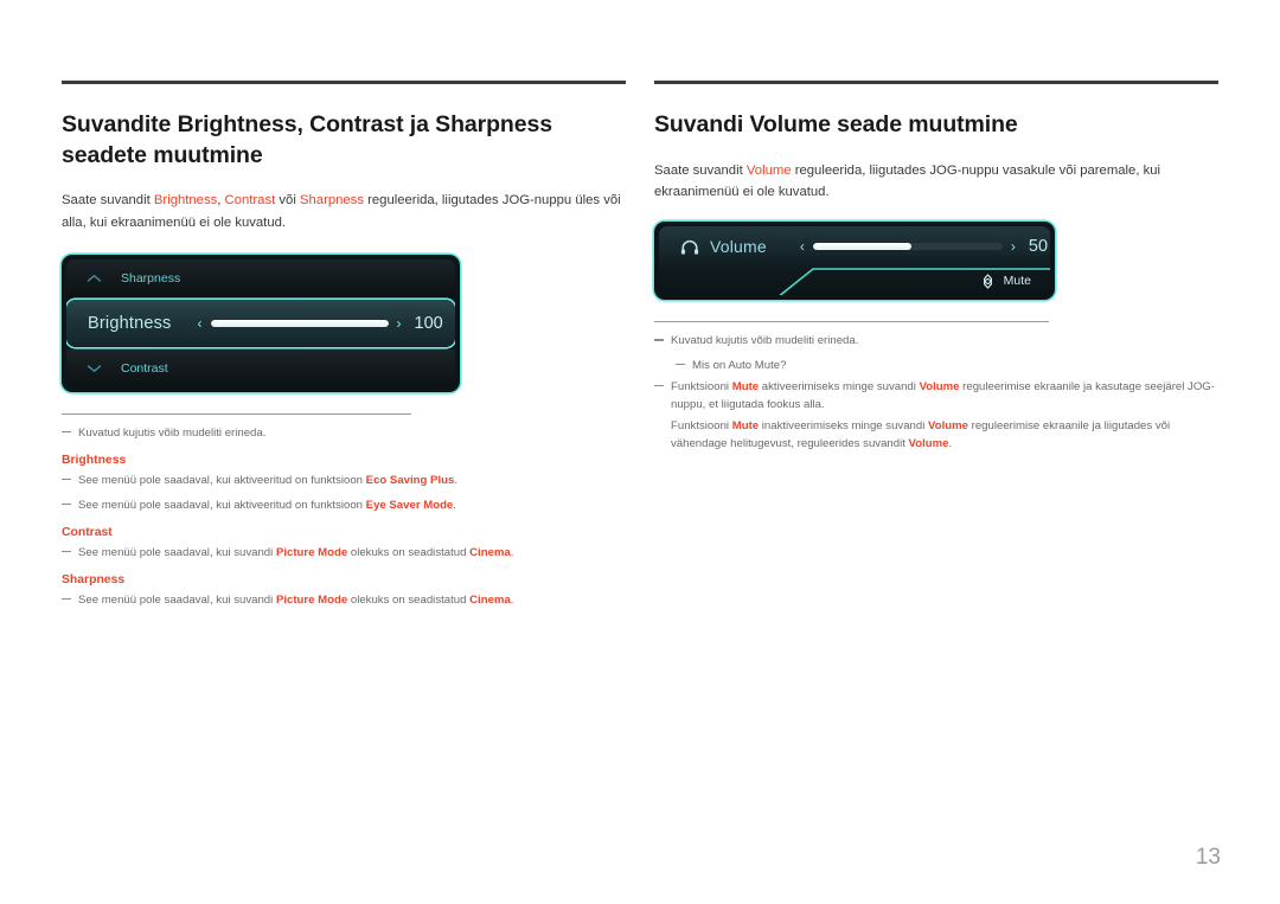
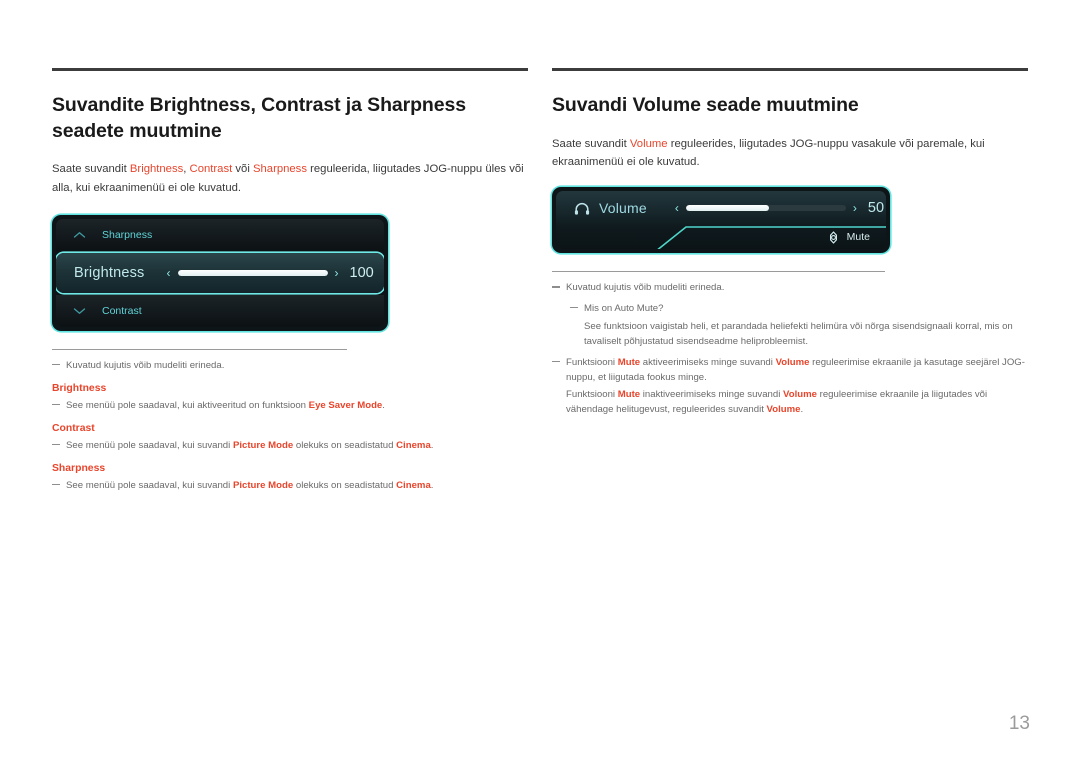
  Suvandite Brightness, Contrast ja Sharpness seadete muutmine
  Saate suvandit Brightness, Contrast või Sharpness reguleerida, liigutades JOG-nuppu üles või alla, kui ekraanimenüü ei ole kuvatud.
  Sharpness
  Brightness
  ‹
  ›
  100
  Contrast
  Kuvatud kujutis võib mudeliti erineda.
  Brightness
- See menüü pole saadaval, kui aktiveeritud on funktsioon Eco Saving Plus.
  See menüü pole saadaval, kui aktiveeritud on funktsioon Eye Saver Mode.
  Contrast
  See menüü pole saadaval, kui suvandi Picture Mode olekuks on seadistatud Cinema.
  Sharpness
  See menüü pole saadaval, kui suvandi Picture Mode olekuks on seadistatud Cinema.
  Suvandi Volume seade muutmine
- Saate suvandit Volume reguleerida, liigutades JOG-nuppu vasakule või paremale, kui ekraanimenüü ei ole kuvatud.
+ Saate suvandit Volume reguleerides, liigutades JOG-nuppu vasakule või paremale, kui ekraanimenüü ei ole kuvatud.
  Volume
  ‹
  ›
  50
  Mute
  Kuvatud kujutis võib mudeliti erineda.
  Mis on Auto Mute?
+ See funktsioon vaigistab heli, et parandada heliefekti helimüra või nõrga sisendsignaali korral, mis on tavaliselt põhjustatud sisendseadme heliprobleemist.
- Funktsiooni Mute aktiveerimiseks minge suvandi Volume reguleerimise ekraanile ja kasutage seejärel JOG-nuppu, et liigutada fookus alla.
+ Funktsiooni Mute aktiveerimiseks minge suvandi Volume reguleerimise ekraanile ja kasutage seejärel JOG-nuppu, et liigutada fookus minge.
  Funktsiooni Mute inaktiveerimiseks minge suvandi Volume reguleerimise ekraanile ja liigutades või vähendage helitugevust, reguleerides suvandit Volume.
  13
